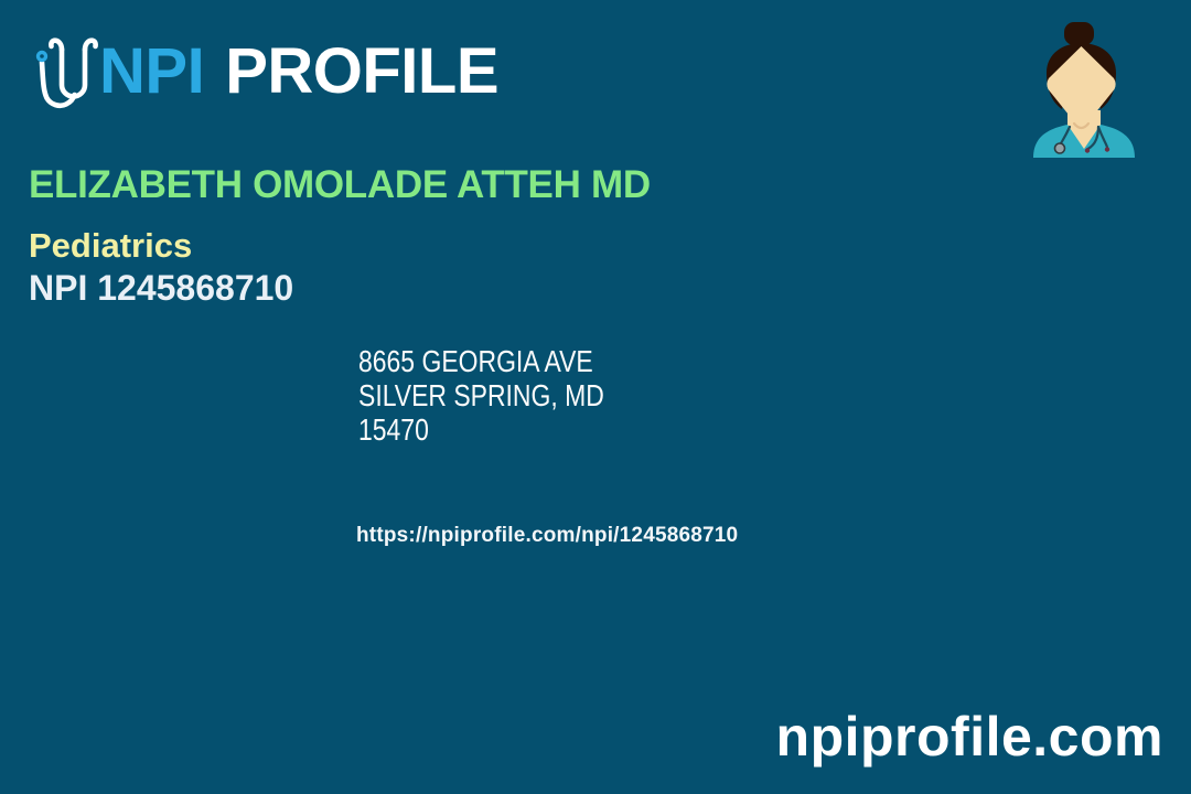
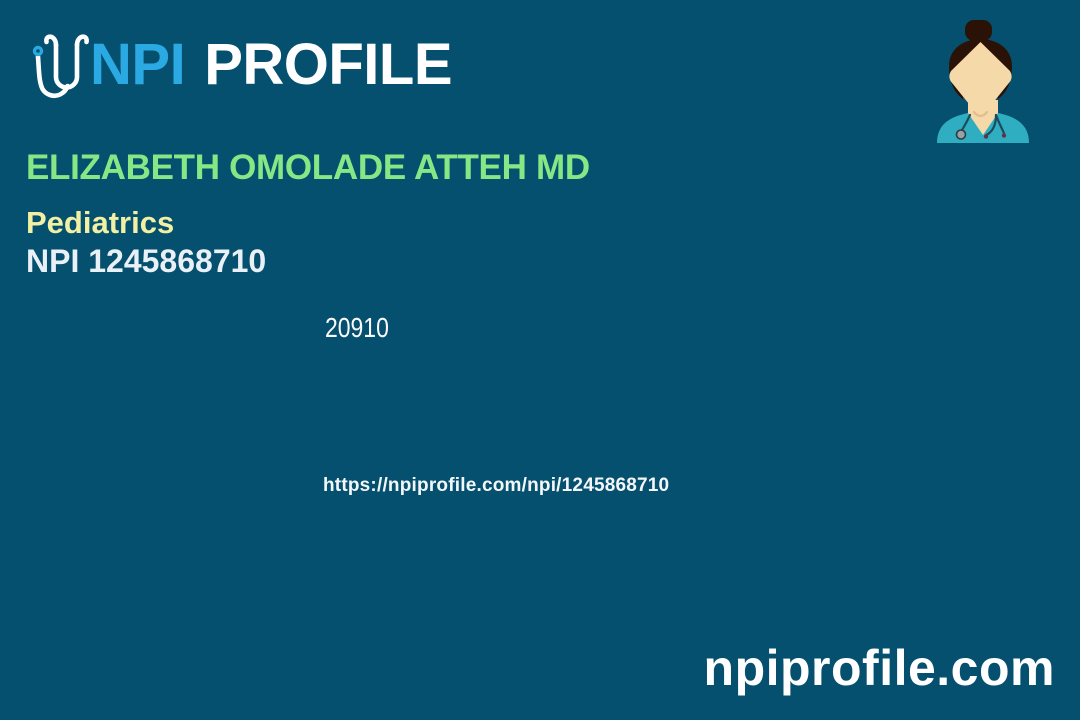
  NPI PROFILE
  ELIZABETH OMOLADE ATTEH MD
  Pediatrics
  NPI 1245868710
- 8665 GEORGIA AVE
- SILVER SPRING, MD
- 15470
+ 20910
  https://npiprofile.com/npi/1245868710
  npiprofile.com
